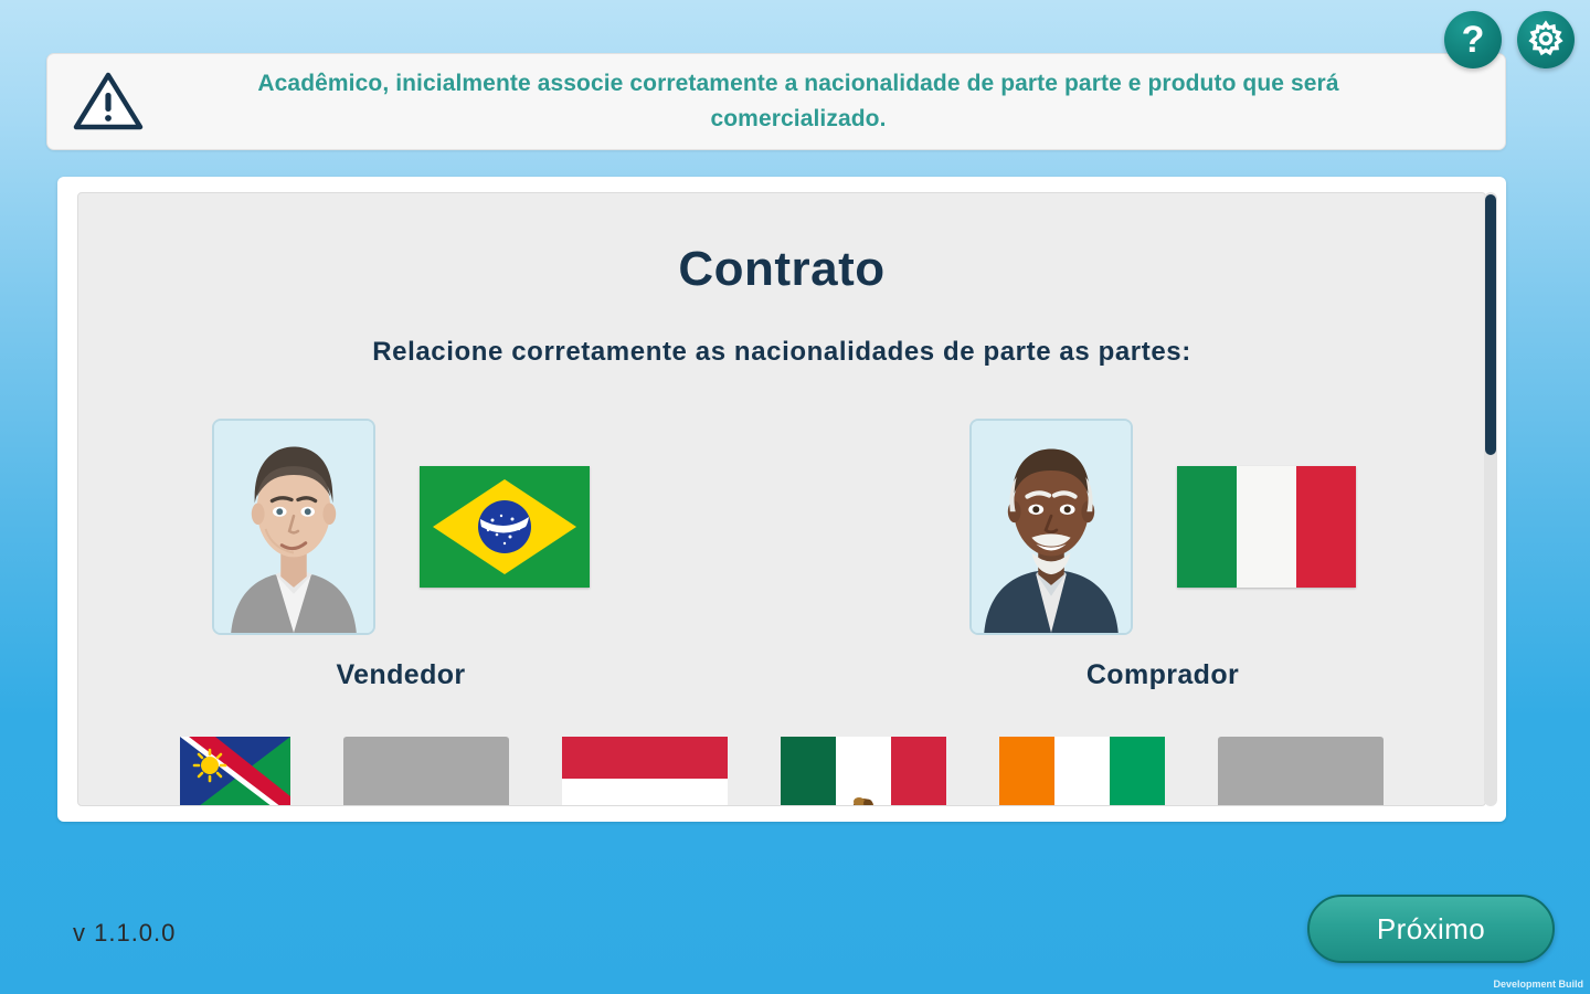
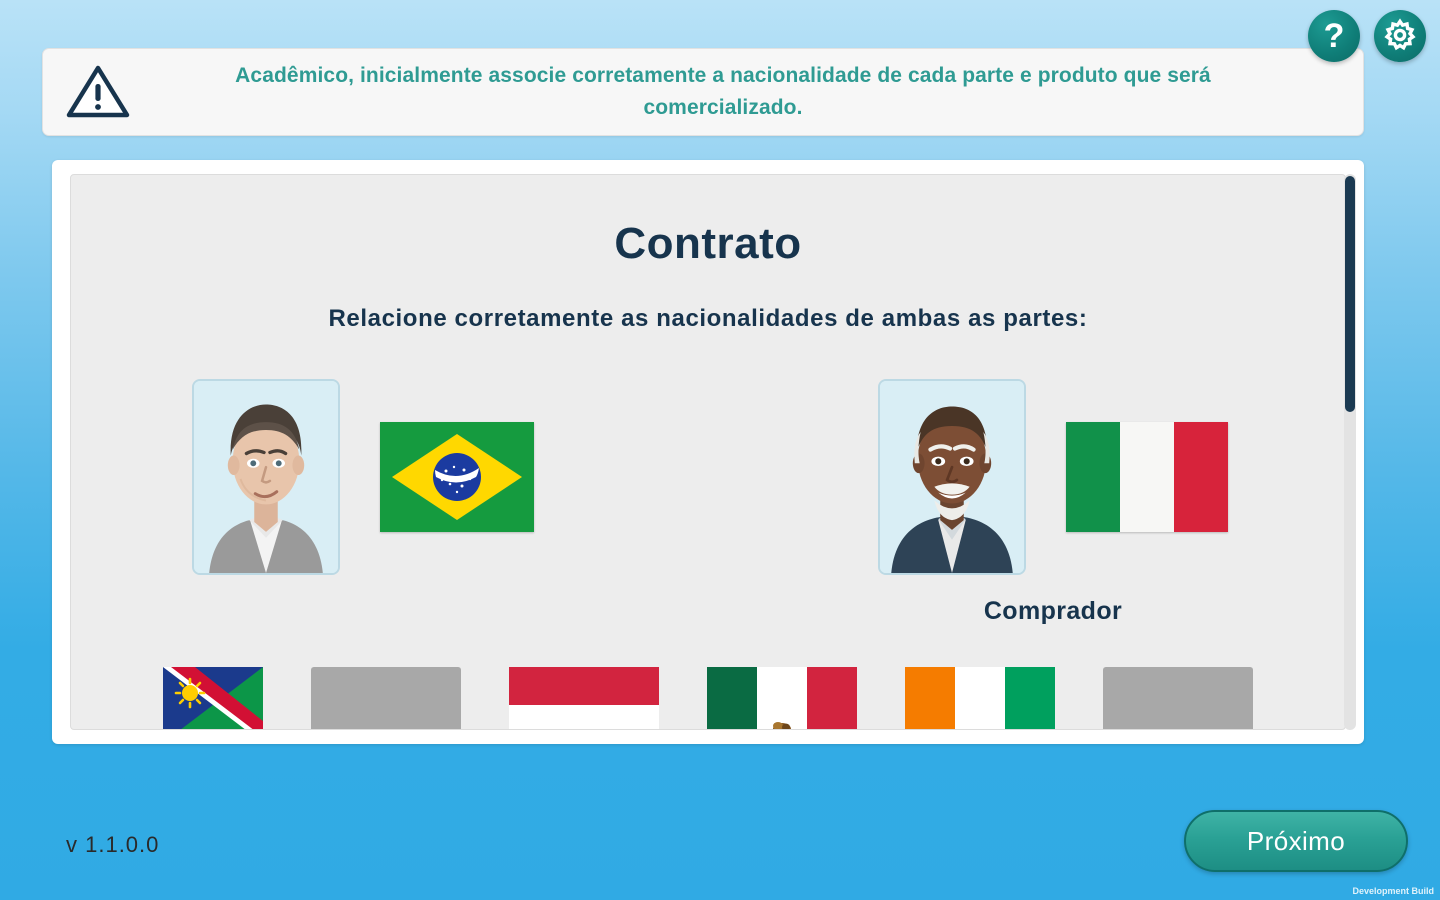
  ?
- Acadêmico, inicialmente associe corretamente a nacionalidade de parte parte e produto que será comercializado.
+ Acadêmico, inicialmente associe corretamente a nacionalidade de cada parte e produto que será comercializado.
  Contrato
- Relacione corretamente as nacionalidades de parte as partes:
+ Relacione corretamente as nacionalidades de ambas as partes:
- Vendedor
  Comprador
  v 1.1.0.0
  Próximo
  Development Build
